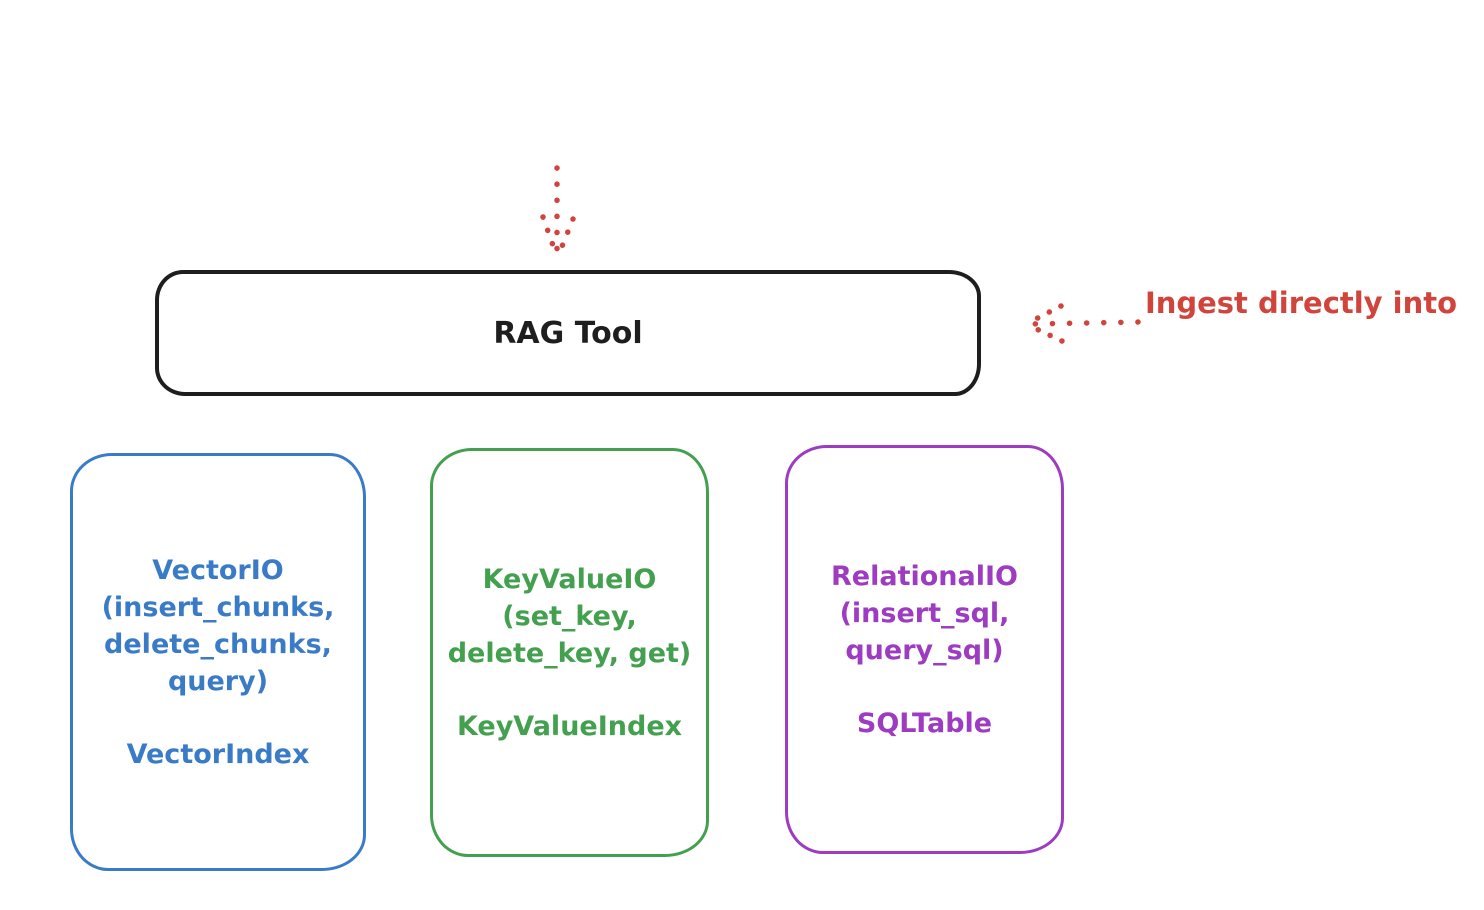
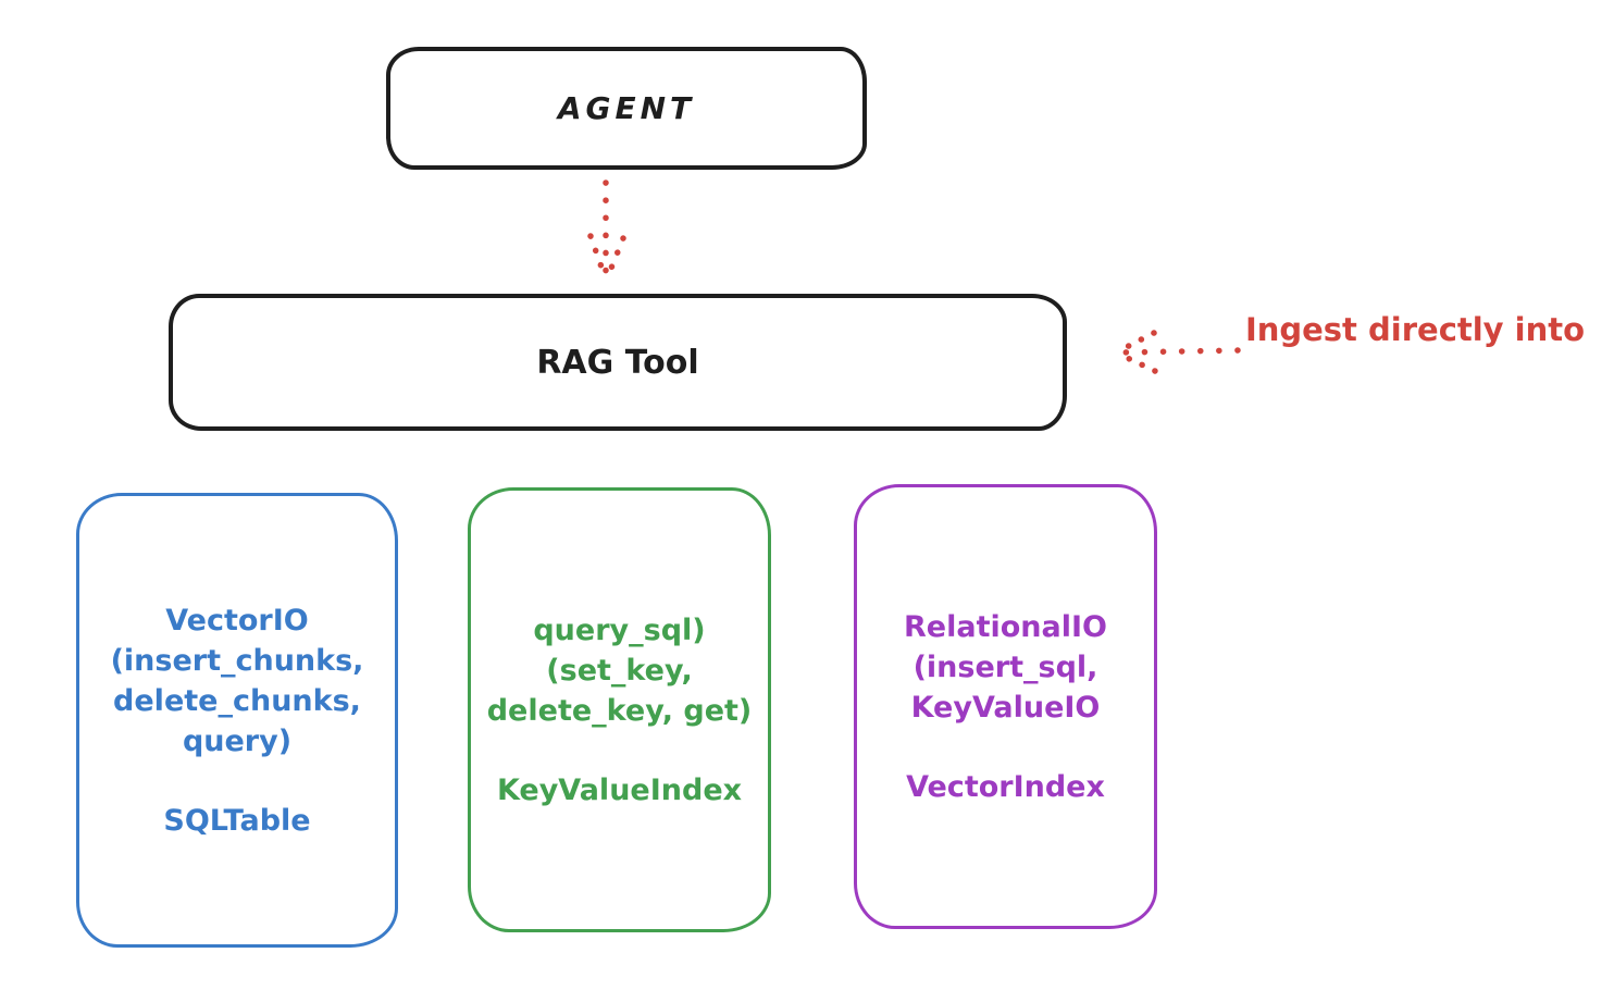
+ AGENT
  RAG Tool
  Ingest directly into
  VectorIO
  (insert_chunks,
  delete_chunks,
  query)
- VectorIndex
+ SQLTable
- KeyValueIO
+ query_sql)
  (set_key,
  delete_key, get)
  KeyValueIndex
  RelationalIO
  (insert_sql,
- query_sql)
+ KeyValueIO
- SQLTable
+ VectorIndex
